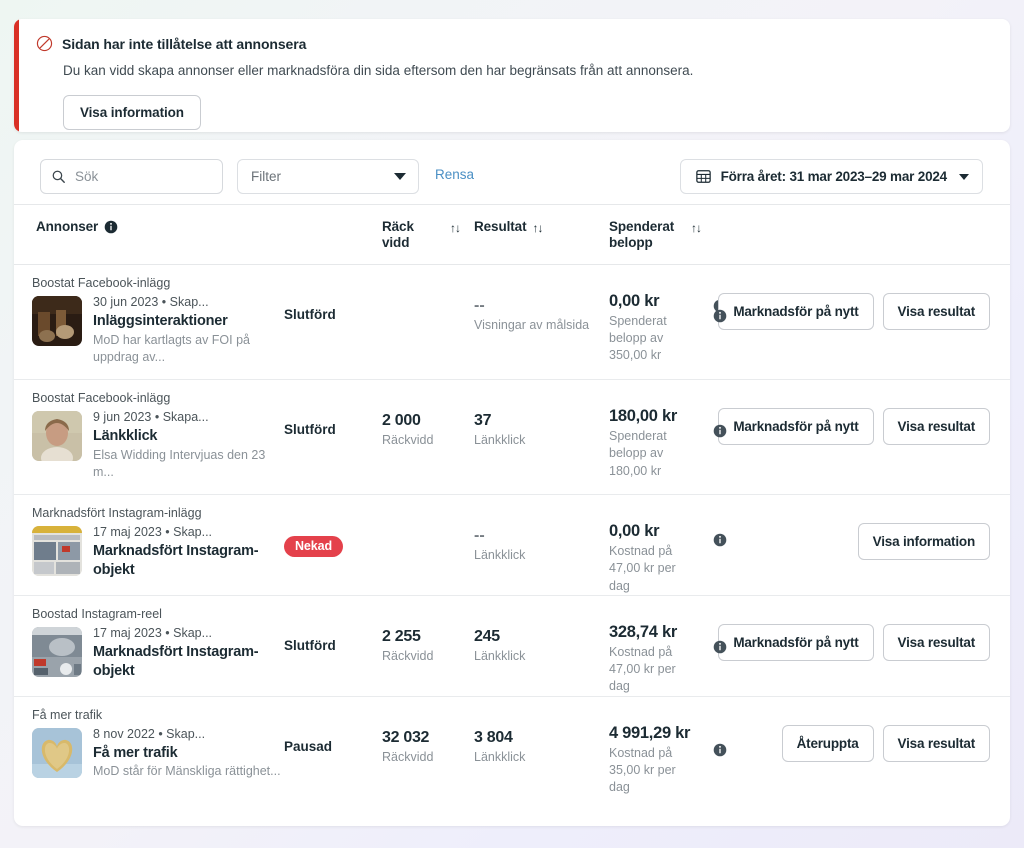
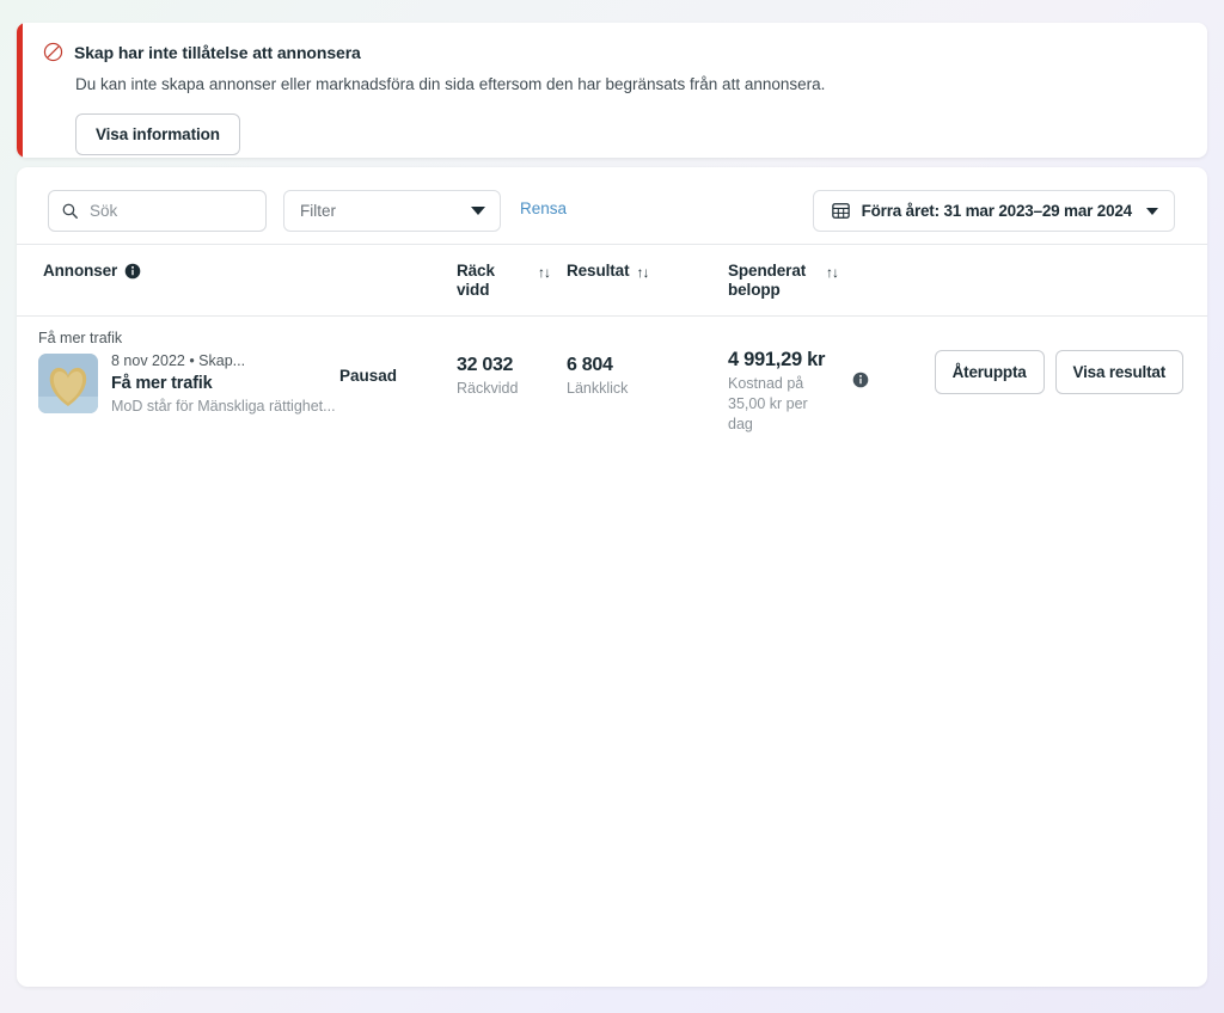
- Sidan har inte tillåtelse att annonsera
+ Skap har inte tillåtelse att annonsera
- Du kan vidd skapa annonser eller marknadsföra din sida eftersom den har begränsats från att annonsera.
+ Du kan inte skapa annonser eller marknadsföra din sida eftersom den har begränsats från att annonsera.
  Visa information
  Sök
  Filter
  Rensa
  Förra året: 31 mar 2023–29 mar 2024
  Annonser		Räck vidd ↑↓	Resultat ↑↓	Spenderat belopp ↑↓
- Boostat Facebook-inlägg30 jun 2023 • Skap...InläggsinteraktionerMoD har kartlagts av FOI på uppdrag av...	Slutförd		--Visningar av målsida	0,00 krSpenderat belopp av 350,00 kr	Marknadsför på nytt Visa resultat
- Boostat Facebook-inlägg9 jun 2023 • Skapa...LänkklickElsa Widding Intervjuas den 23 m...	Slutförd	2 000Räckvidd	37Länkklick	180,00 krSpenderat belopp av 180,00 kr	Marknadsför på nytt Visa resultat
- Marknadsfört Instagram-inlägg17 maj 2023 • Skap...Marknadsfört Instagram-objekt	Nekad		--Länkklick	0,00 krKostnad på 47,00 kr per dag	Visa information
- Boostad Instagram-reel17 maj 2023 • Skap...Marknadsfört Instagram-objekt	Slutförd	2 255Räckvidd	245Länkklick	328,74 krKostnad på 47,00 kr per dag	Marknadsför på nytt Visa resultat
- Få mer trafik8 nov 2022 • Skap...Få mer trafikMoD står för Mänskliga rättighet...	Pausad	32 032Räckvidd	3 804Länkklick	4 991,29 krKostnad på 35,00 kr per dag	Återuppta Visa resultat
+ Få mer trafik8 nov 2022 • Skap...Få mer trafikMoD står för Mänskliga rättighet...	Pausad	32 032Räckvidd	6 804Länkklick	4 991,29 krKostnad på 35,00 kr per dag	Återuppta Visa resultat
